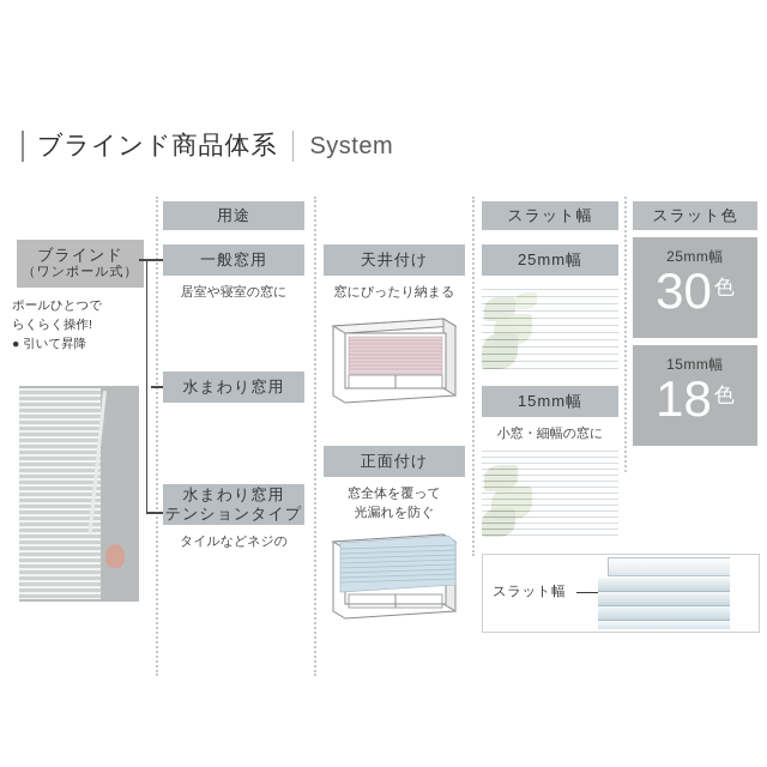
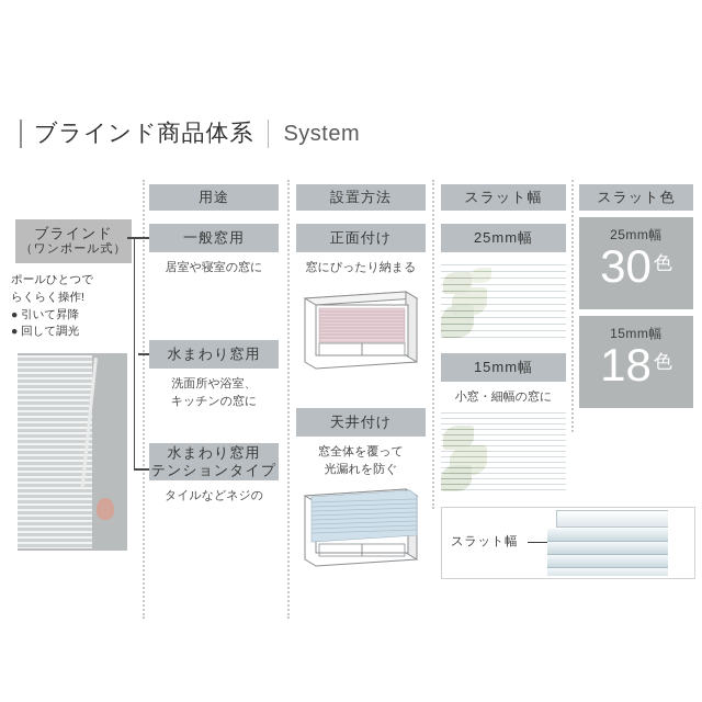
  ブラインド商品体系
  System
  用途
+ 設置方法
  スラット幅
  スラット色
  ブラインド
  （ワンポール式）
  ポールひとつで
  らくらく操作!
  ● 引いて昇降
+ ● 回して調光
  一般窓用
  居室や寝室の窓に
  水まわり窓用
+ 洗面所や浴室、
+ キッチンの窓に
  水まわり窓用
  テンションタイプ
  タイルなどネジの
- 天井付け
+ 正面付け
  窓にぴったり納まる
- 正面付け
+ 天井付け
  窓全体を覆って
  光漏れを防ぐ
  25mm幅
  15mm幅
  小窓・細幅の窓に
  25mm幅
  30色
  15mm幅
  18色
  スラット幅
